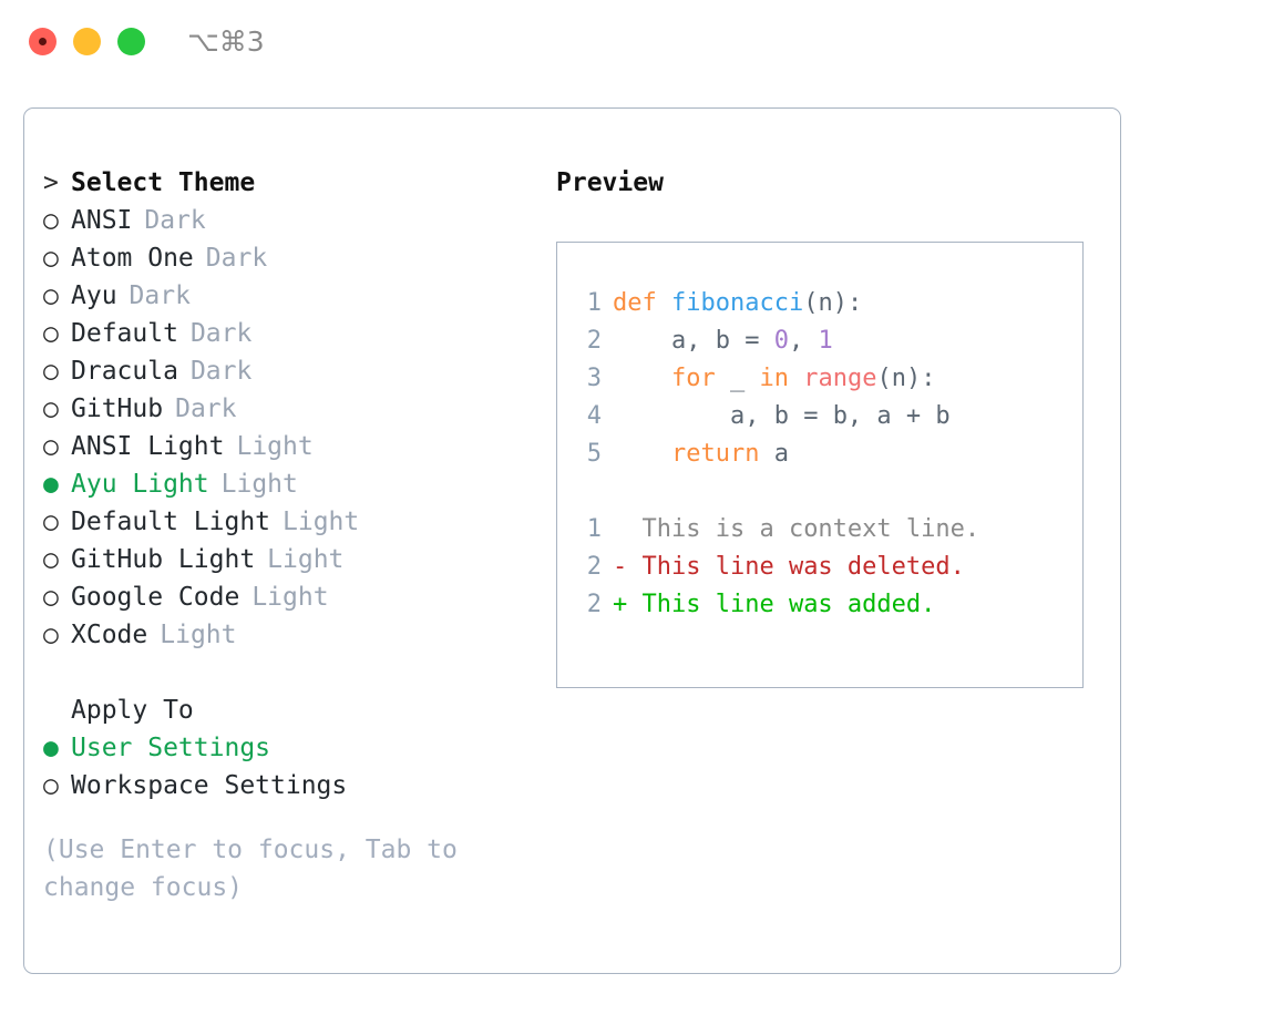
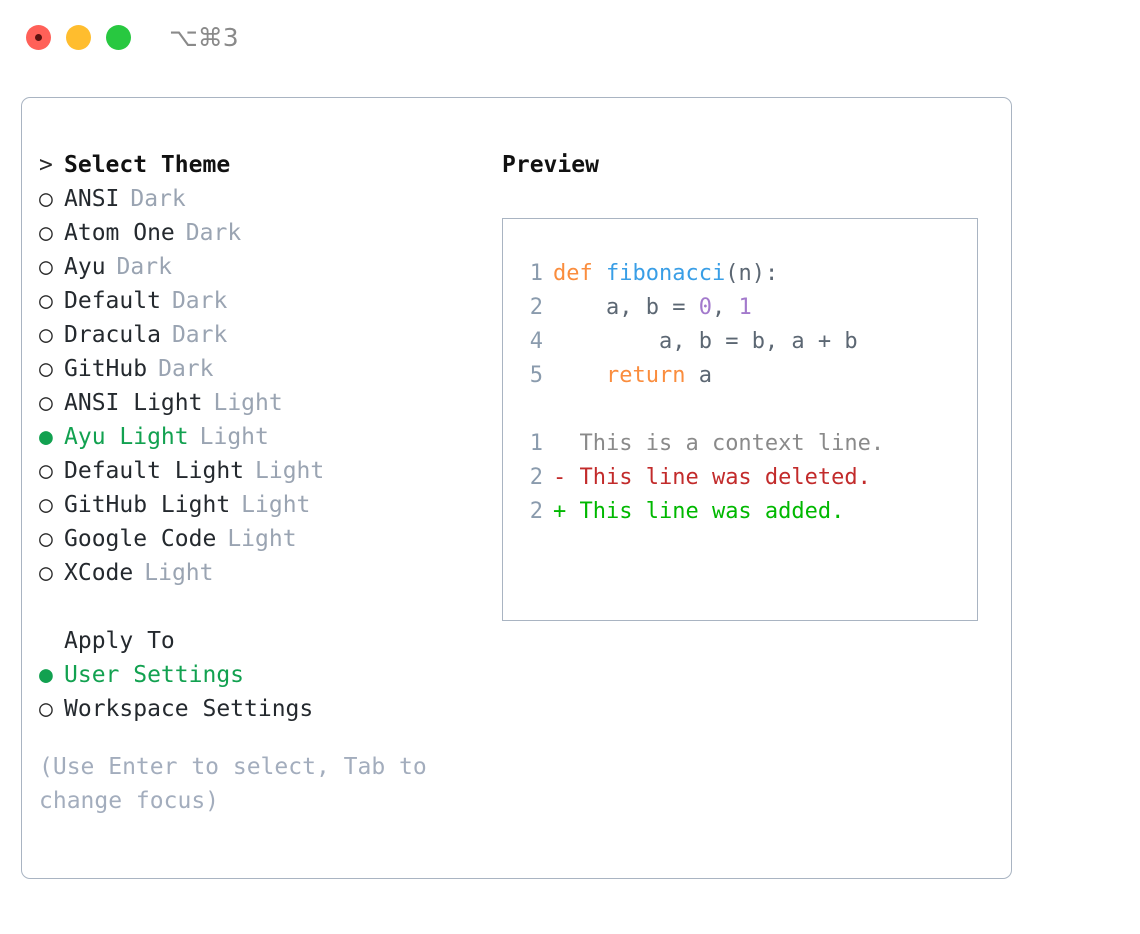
  ⌥⌘3
  >
  Select Theme
  ○
  ANSI
  Dark
  ○
  Atom One
  Dark
  ○
  Ayu
  Dark
  ○
  Default
  Dark
  ○
  Dracula
  Dark
  ○
  GitHub
  Dark
  ○
  ANSI Light
  Light
  ●
  Ayu Light
  Light
  ○
  Default Light
  Light
  ○
  GitHub Light
  Light
  ○
  Google Code
  Light
  ○
  XCode
  Light
  Apply To
  ●
  User Settings
  ○
  Workspace Settings
- (Use Enter to focus, Tab to change focus)
+ (Use Enter to select, Tab to change focus)
  Preview
  1
  def fibonacci(n):
  2
  a, b = 0, 1
- 3
- for _ in range(n):
  4
  a, b = b, a + b
  5
  return a
  1
  This is a context line.
  2
  - This line was deleted.
  2
  + This line was added.
